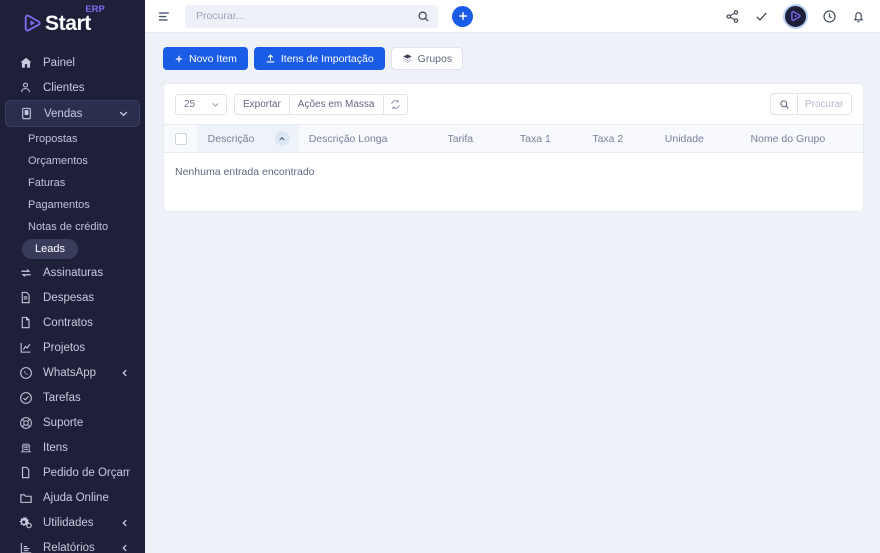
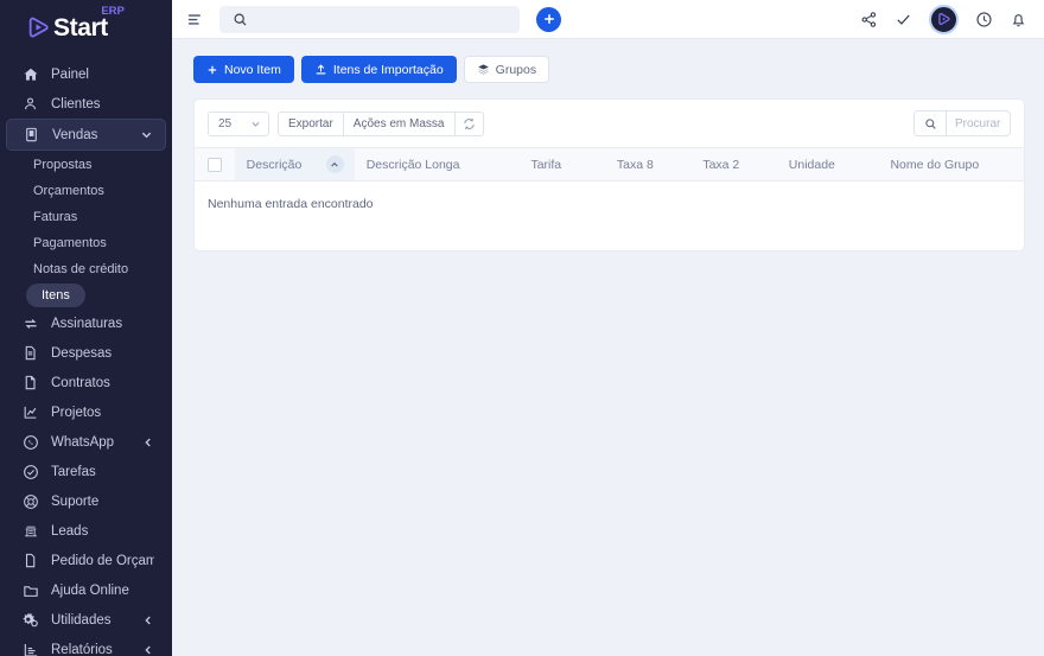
  Start
  ERP
  Painel
  Clientes
  Vendas
  Propostas
  Orçamentos
  Faturas
  Pagamentos
  Notas de crédito
- Leads
+ Itens
  Assinaturas
  Despesas
  Contratos
  Projetos
  WhatsApp
  Tarefas
  Suporte
- Itens
+ Leads
  Pedido de Orçam
  Ajuda Online
  Utilidades
  Relatórios
- Procurar...
  Novo Item
  Itens de Importação
  Grupos
  25
  Exportar
  Ações em Massa
  Procurar
- 	Descrição	Descrição Longa	Tarifa	Taxa 1	Taxa 2	Unidade	Nome do Grupo
+ 	Descrição	Descrição Longa	Tarifa	Taxa 8	Taxa 2	Unidade	Nome do Grupo
  Nenhuma entrada encontrado
